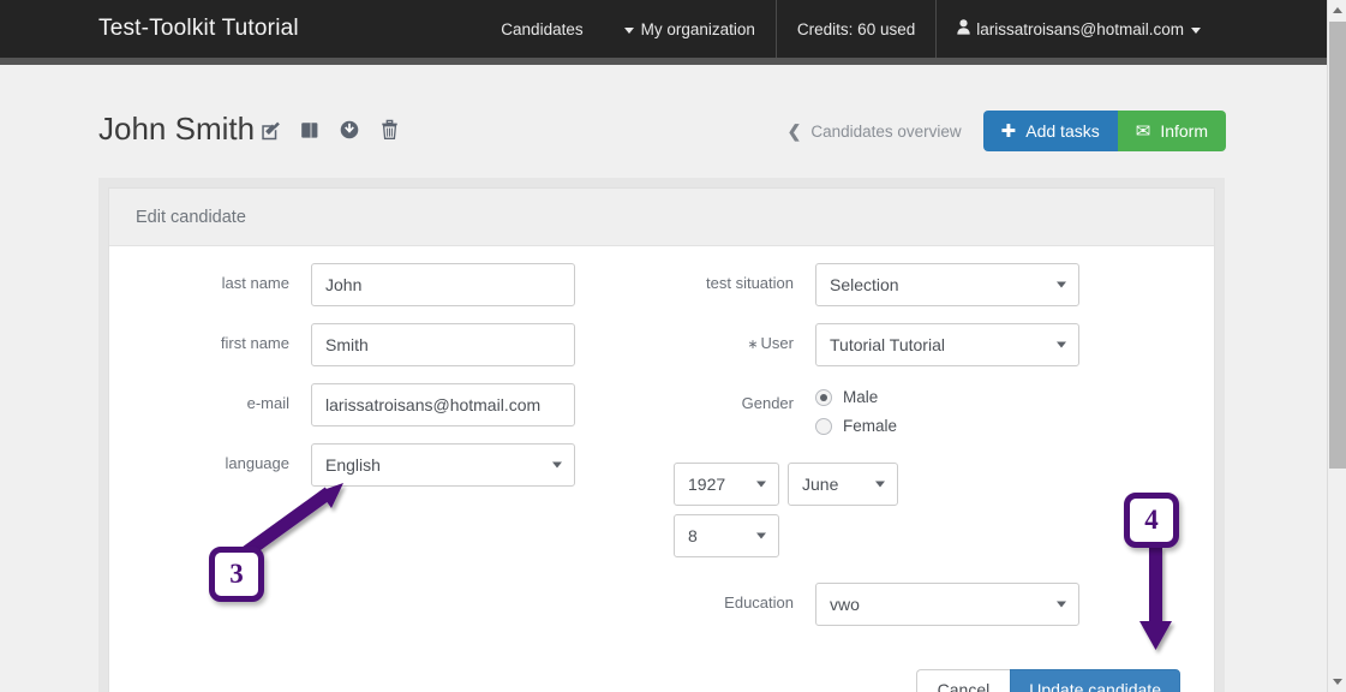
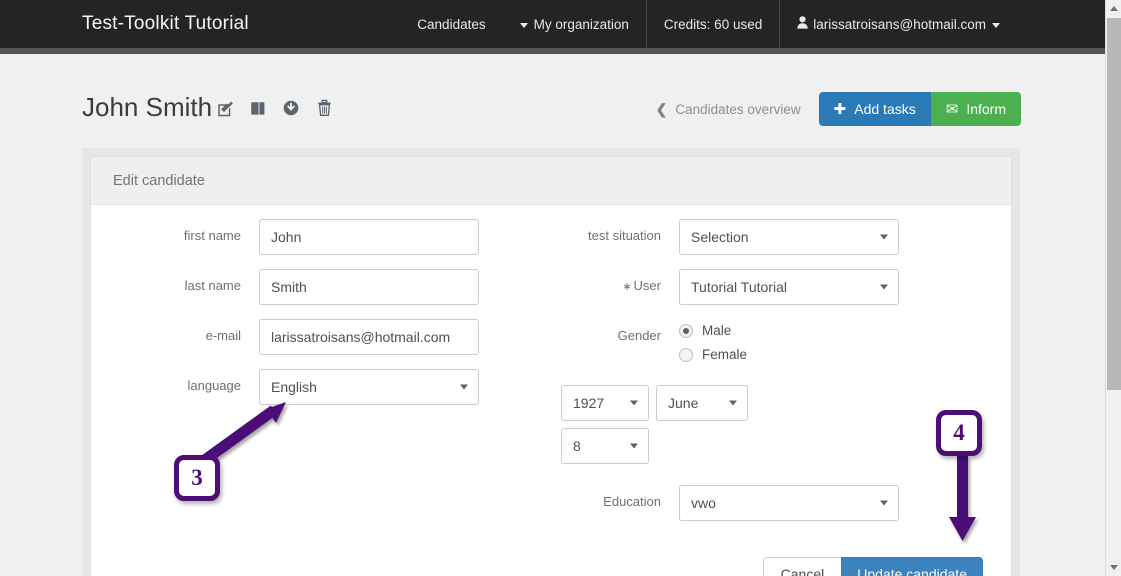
  Test-Toolkit Tutorial
  Candidates
  My organization
  Credits: 60 used
  larissatroisans@hotmail.com
  John Smith
  ❮
  Candidates overview
  ✚
  Add tasks
  ✉
  Inform
  Edit candidate
- last name
+ first name
  John
- first name
+ last name
  Smith
  e-mail
  larissatroisans@hotmail.com
  language
  English
  test situation
  Selection
  ∗ User
  Tutorial Tutorial
  Gender
  Male
  Female
  1927
  June
  8
  Education
  vwo
  Cancel
  Update candidate
  3
  4
